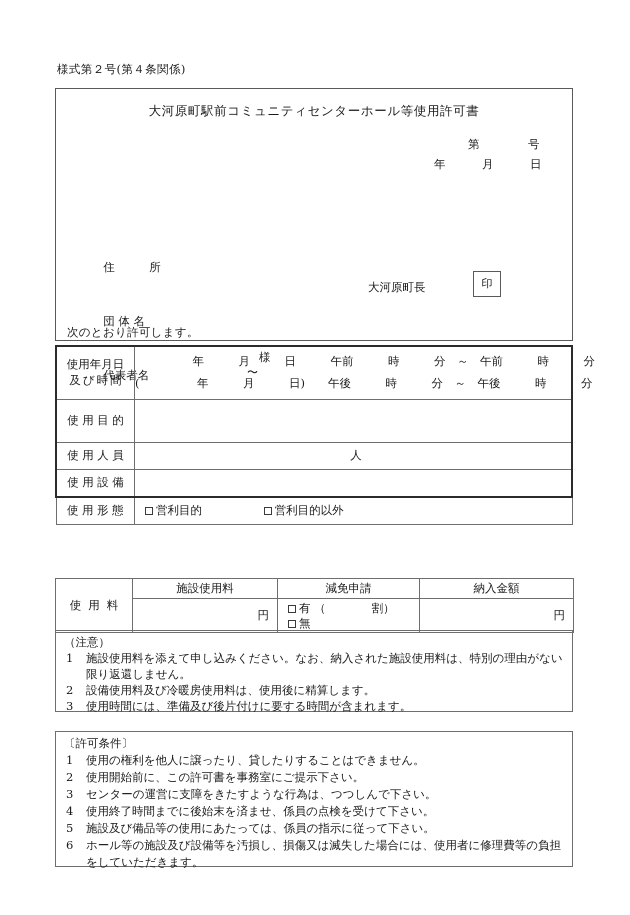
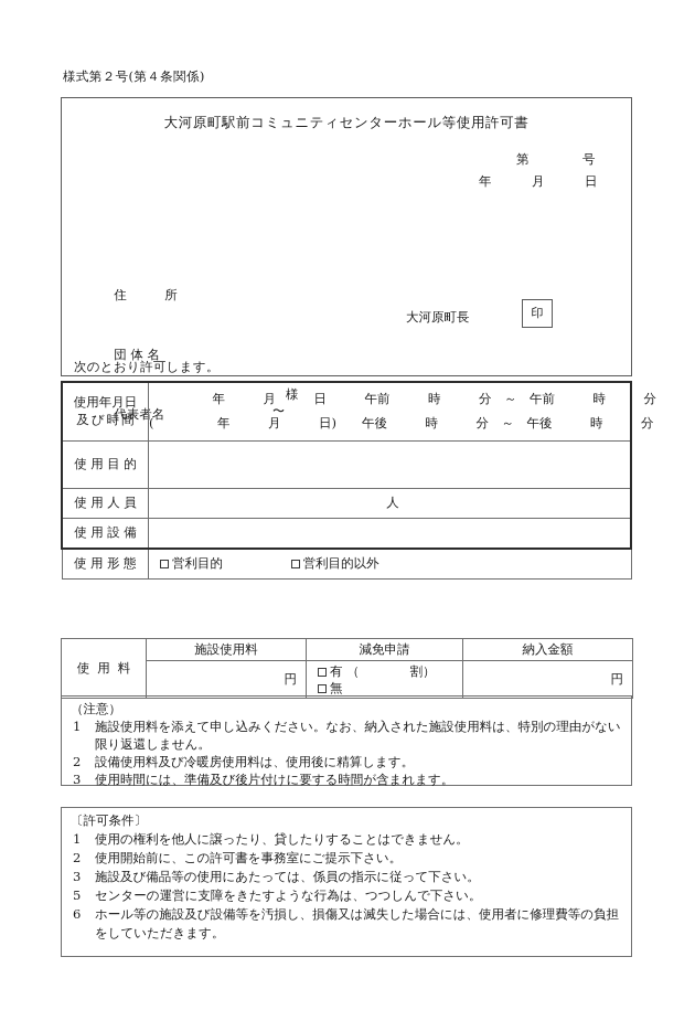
  様式第２号(第４条関係)
  大河原町駅前コミュニティセンターホール等使用許可書
  第 号
  年 月 日
  住 所
  団 体 名
  代表者名
  様
  大河原町長
  印
  次のとおり許可します。
  使用年月日 及び時間	年 月 日 午前 時 分 ～ 午前 時 分 〜 ( 年 月 日) 午後 時 分 ～ 午後 時 分
  使用目的
  使用人員	人
  使用設備
  使用形態	営利目的 営利目的以外
  使用料	施設使用料	減免申請	納入金額
  円	有 （ 割） 無	円
  （注意）
  1
  施設使用料を添えて申し込みください。なお、納入された施設使用料は、特別の理由がない限り返還しません。
  2
  設備使用料及び冷暖房使用料は、使用後に精算します。
  3
  使用時間には、準備及び後片付けに要する時間が含まれます。
  〔許可条件〕
  1
  使用の権利を他人に譲ったり、貸したりすることはできません。
  2
  使用開始前に、この許可書を事務室にご提示下さい。
  3
- センターの運営に支障をきたすような行為は、つつしんで下さい。
+ 施設及び備品等の使用にあたっては、係員の指示に従って下さい。
- 4
- 使用終了時間までに後始末を済ませ、係員の点検を受けて下さい。
  5
- 施設及び備品等の使用にあたっては、係員の指示に従って下さい。
+ センターの運営に支障をきたすような行為は、つつしんで下さい。
  6
  ホール等の施設及び設備等を汚損し、損傷又は滅失した場合には、使用者に修理費等の負担をしていただきます。
